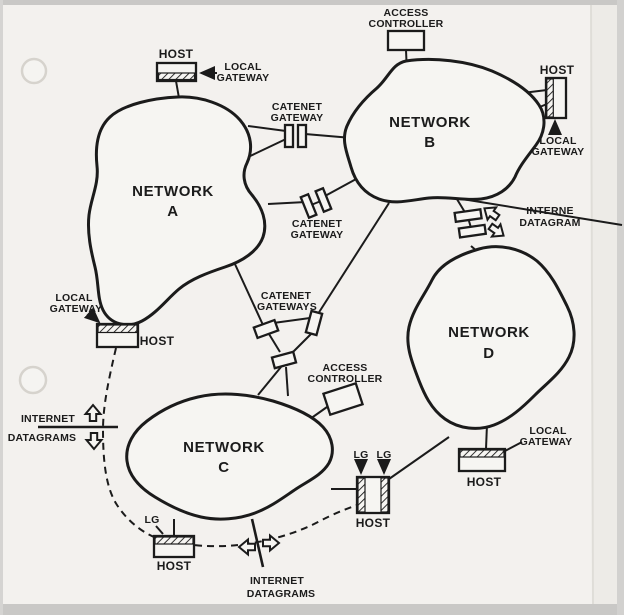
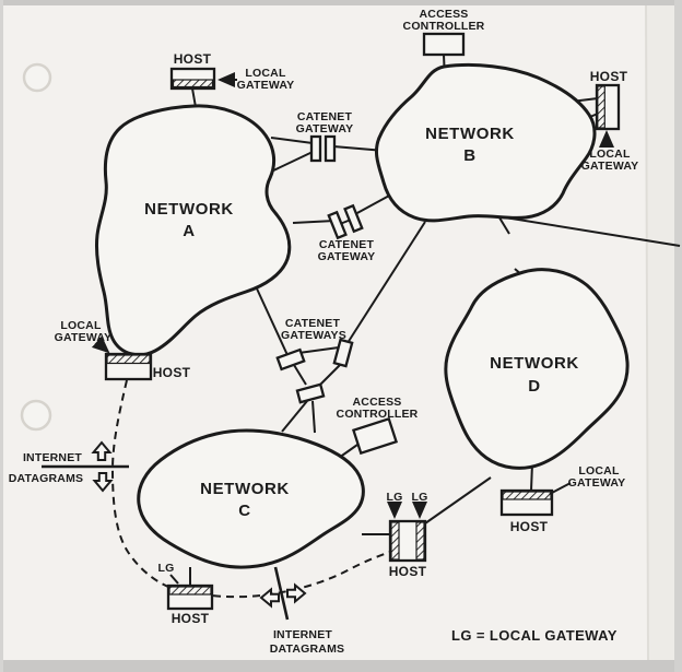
  NETWORK
  A
  NETWORK
  B
  NETWORK
  C
  NETWORK
  D
  ACCESS
  CONTROLLER
  HOST
  LOCAL
  GATEWAY
  CATENET
  GATEWAY
  CATENET
  GATEWAY
  HOST
  LOCAL
  GATEWAY
- INTERNE
- DATAGRAM
  CATENET
  GATEWAYS
  ACCESS
  CONTROLLER
  HOST
  LOCAL
  GATEWAY
  LG
  LG
  HOST
  LOCAL
  GATEWAY
  HOST
  INTERNET
  DATAGRAMS
  LG
  HOST
  INTERNET
  DATAGRAMS
+ LG = LOCAL GATEWAY
